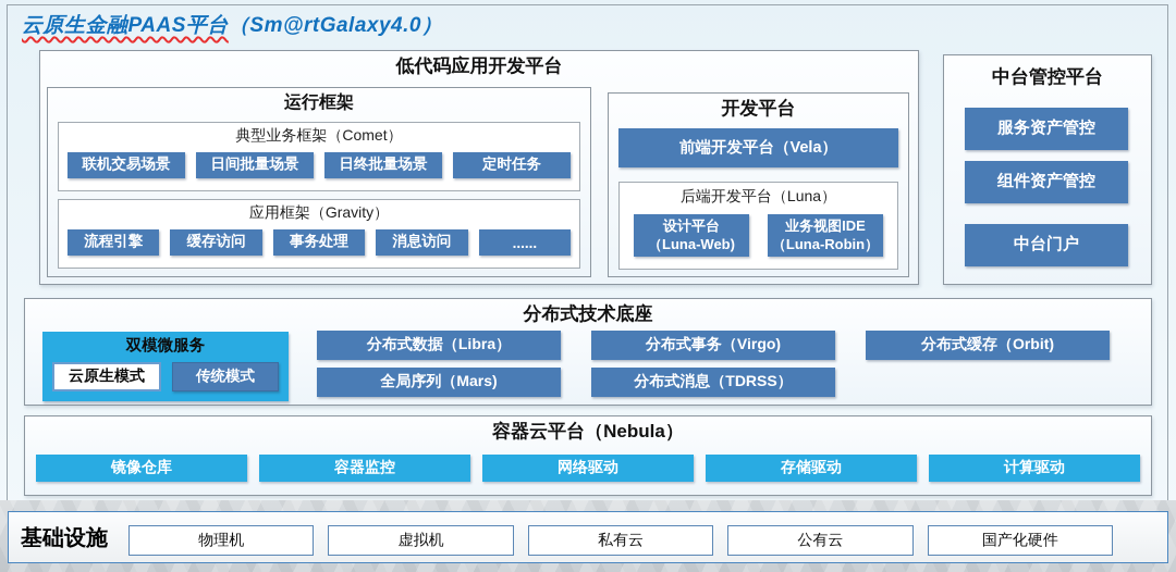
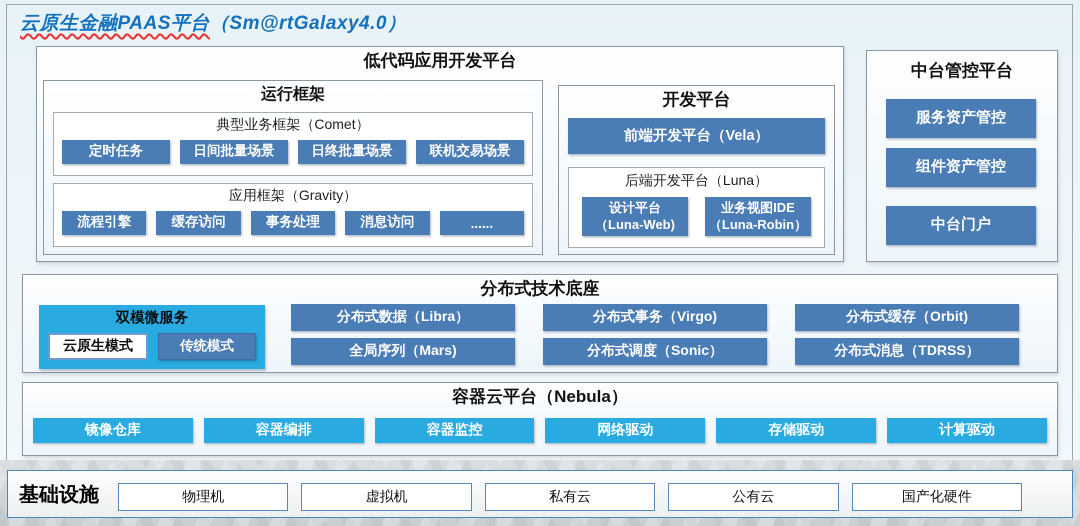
  云原生金融PAAS平台（Sm@rtGalaxy4.0）
  低代码应用开发平台
  运行框架
  典型业务框架（Comet）
- 联机交易场景
+ 定时任务
  日间批量场景
  日终批量场景
- 定时任务
+ 联机交易场景
  应用框架（Gravity）
  流程引擎
  缓存访问
  事务处理
  消息访问
  ......
  开发平台
  前端开发平台（Vela）
  后端开发平台（Luna）
  设计平台
  （Luna-Web)
  业务视图IDE
  （Luna-Robin）
  中台管控平台
  服务资产管控
  组件资产管控
  中台门户
  分布式技术底座
  双模微服务
  云原生模式
  传统模式
  分布式数据（Libra）
  分布式事务（Virgo)
  分布式缓存（Orbit)
  全局序列（Mars)
+ 分布式调度（Sonic）
  分布式消息（TDRSS）
  容器云平台（Nebula）
  镜像仓库
+ 容器编排
  容器监控
  网络驱动
  存储驱动
  计算驱动
  基础设施
  物理机
  虚拟机
  私有云
  公有云
  国产化硬件
